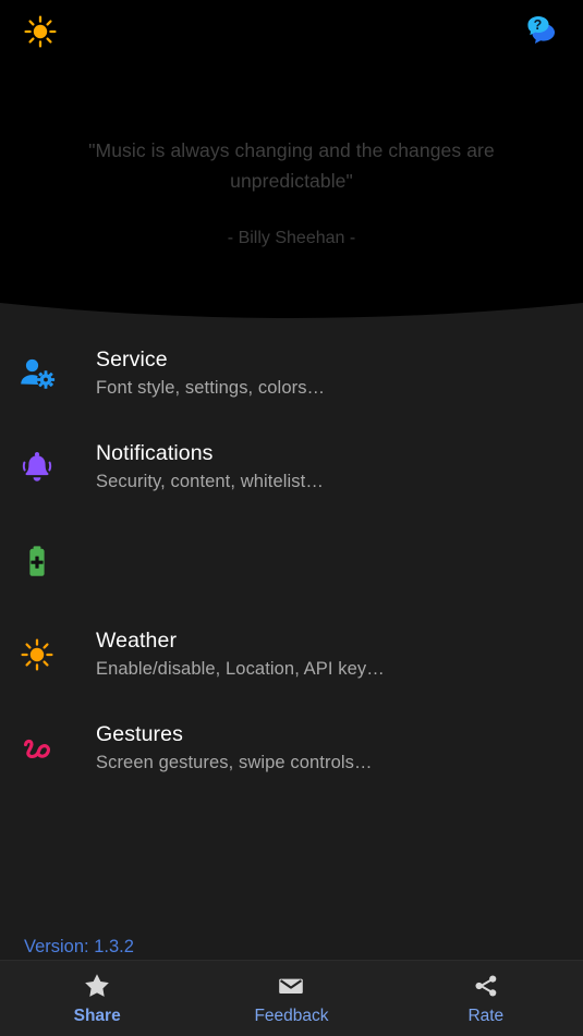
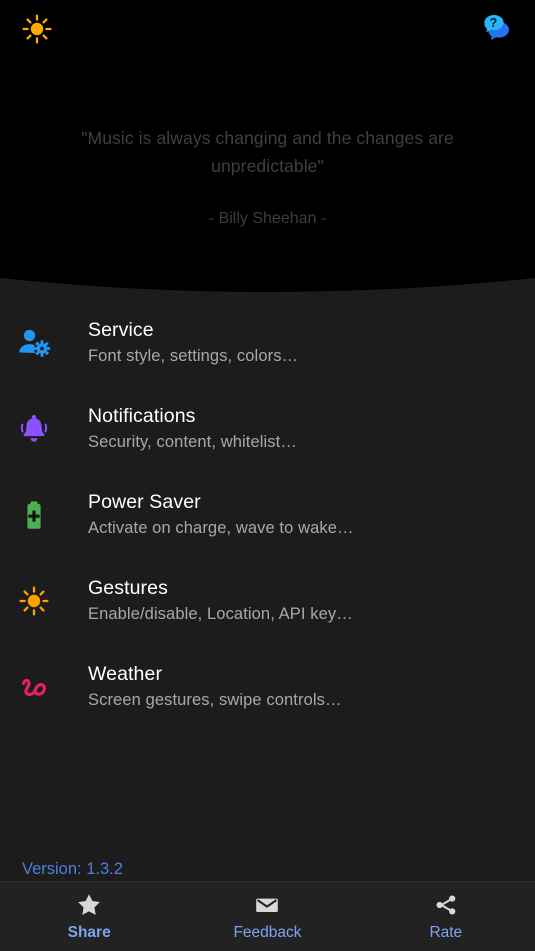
  ?
  "Music is always changing and the changes are unpredictable"
  - Billy Sheehan -
  Service
  Font style, settings, colors…
  Notifications
  Security, content, whitelist…
+ Power Saver
+ Activate on charge, wave to wake…
- Weather
+ Gestures
  Enable/disable, Location, API key…
- Gestures
+ Weather
  Screen gestures, swipe controls…
  Version: 1.3.2
  Share
  Feedback
  Rate
